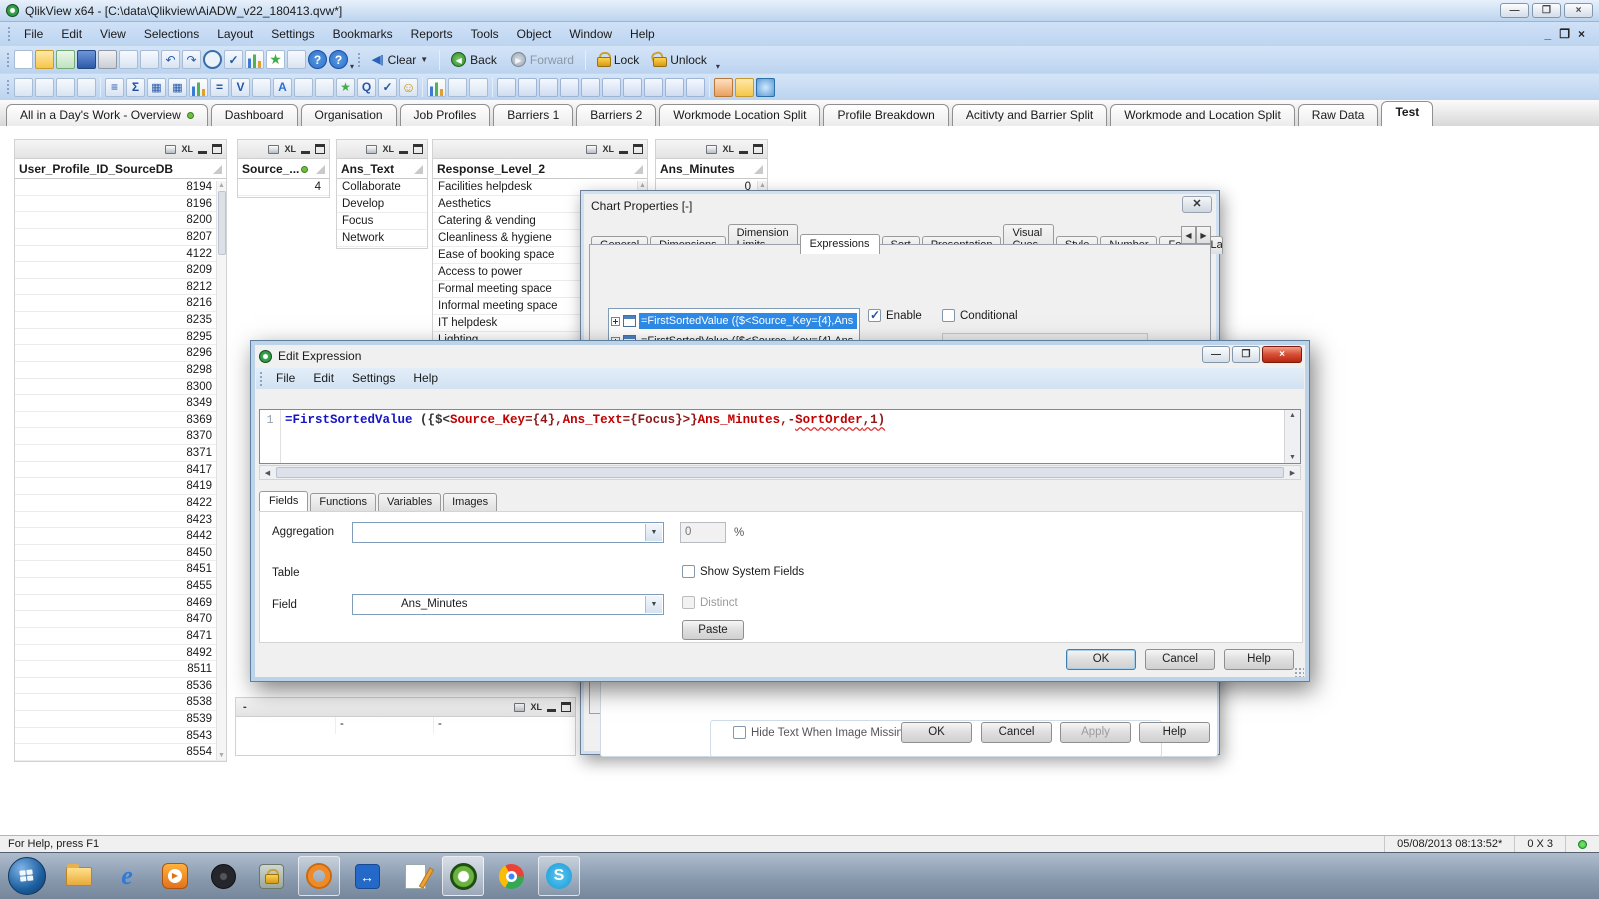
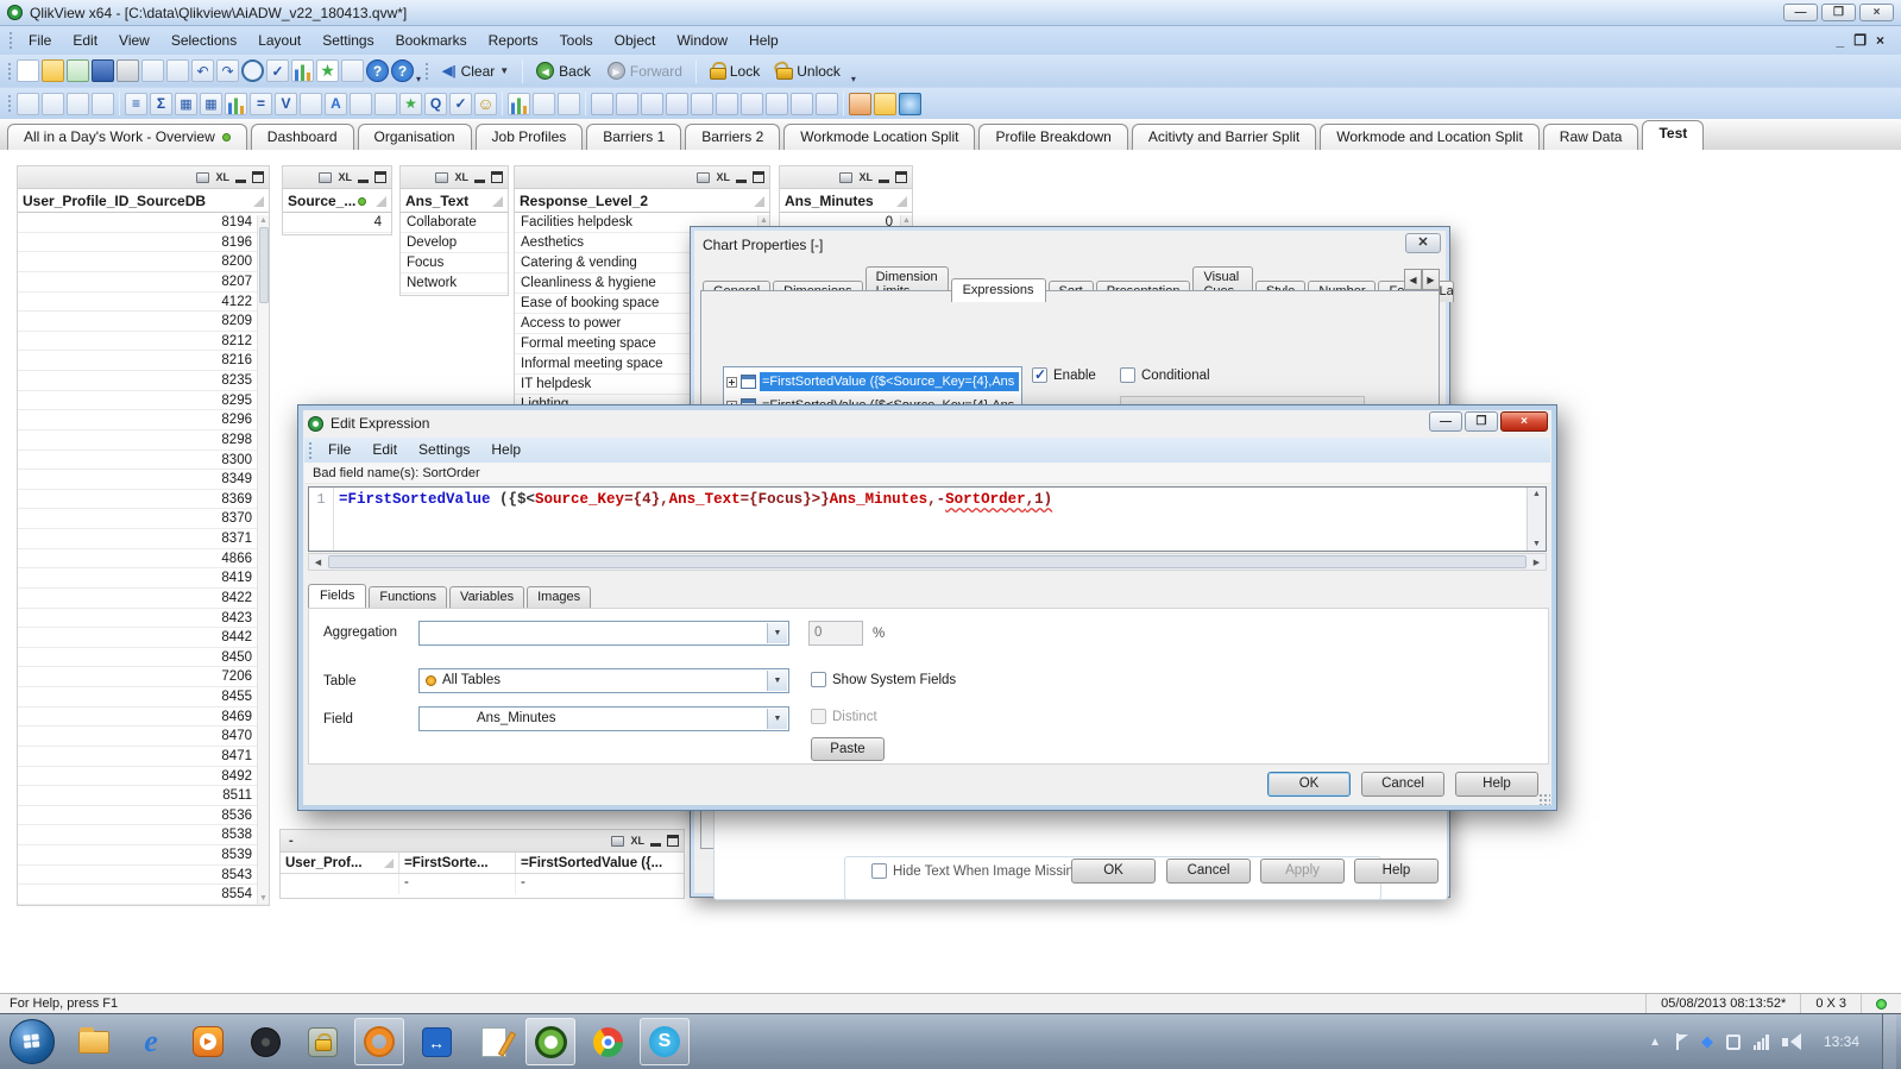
  QlikView x64 - [C:\data\Qlikview\AiADW_v22_180413.qvw*]
  —
  ❐
  ×
  File
  Edit
  View
  Selections
  Layout
  Settings
  Bookmarks
  Reports
  Tools
  Object
  Window
  Help
  _
  ❐
  ×
  ▾
  ◀|
  Clear
  ▼
  ◀
  Back
  ▶
  Forward
  Lock
  Unlock
  ▾
  All in a Day's Work - Overview
  Dashboard
  Organisation
  Job Profiles
  Barriers 1
  Barriers 2
  Workmode Location Split
  Profile Breakdown
  Acitivty and Barrier Split
  Workmode and Location Split
  Raw Data
  Test
  XL
  User_Profile_ID_SourceDB
  8194
  8196
  8200
  8207
  4122
  8209
  8212
  8216
  8235
  8295
  8296
  8298
  8300
  8349
  8369
  8370
  8371
- 8417
+ 4866
  8419
  8422
  8423
  8442
  8450
- 8451
+ 7206
  8455
  8469
  8470
  8471
  8492
  8511
  8536
  8538
  8539
  8543
  8554
  XL
  Source_...
  4
  XL
  Ans_Text
  Collaborate
  Develop
  Focus
  Network
  XL
  Response_Level_2
  Facilities helpdesk
  Aesthetics
  Catering & vending
  Cleanliness & hygiene
  Ease of booking space
  Access to power
  Formal meeting space
  Informal meeting space
  IT helpdesk
  XL
  Ans_Minutes
  0
  -
  XL
+ User_Prof...
+ =FirstSorte...
+ =FirstSortedValue ({...
  -
  -
  Chart Properties [-]
  ✕
  Expressions
  La
  ◀
  ▶
  Hide Text When Image Missin
  =FirstSortedValue ({$<Source_Key={4},Ans
  Enable
  Conditional
  OK
  Cancel
  Apply
  Help
  Edit Expression
  —
  ❐
  ×
  File
  Edit
  Settings
  Help
+ Bad field name(s): SortOrder
  1
  =FirstSortedValue ({$<Source_Key={4},Ans_Text={Focus}>}Ans_Minutes,-SortOrder,1)
  Fields
  Functions
  Variables
  Images
  Aggregation
  0
  %
  Table
+ All Tables
  Show System Fields
  Field
  Ans_Minutes
  Distinct
  Paste
  OK
  Cancel
  Help
  For Help, press F1
  05/08/2013 08:13:52*
  0 X 3
  e
  ▶
  ↔
  S
+ ▲
+ ◆
+ 13:34
